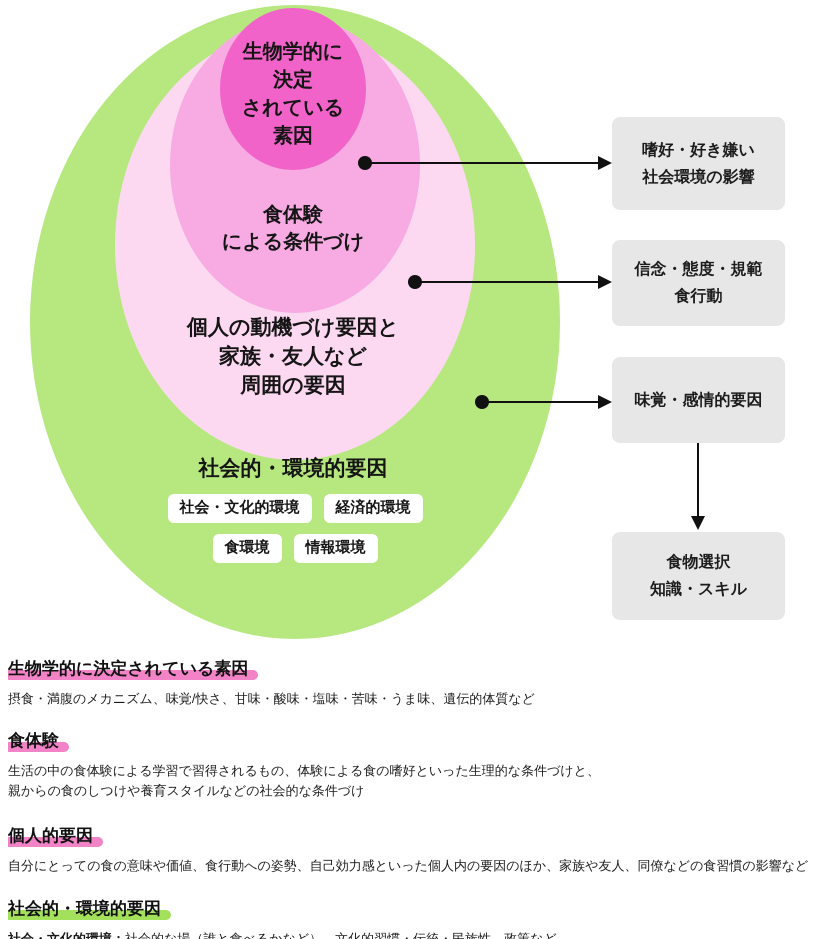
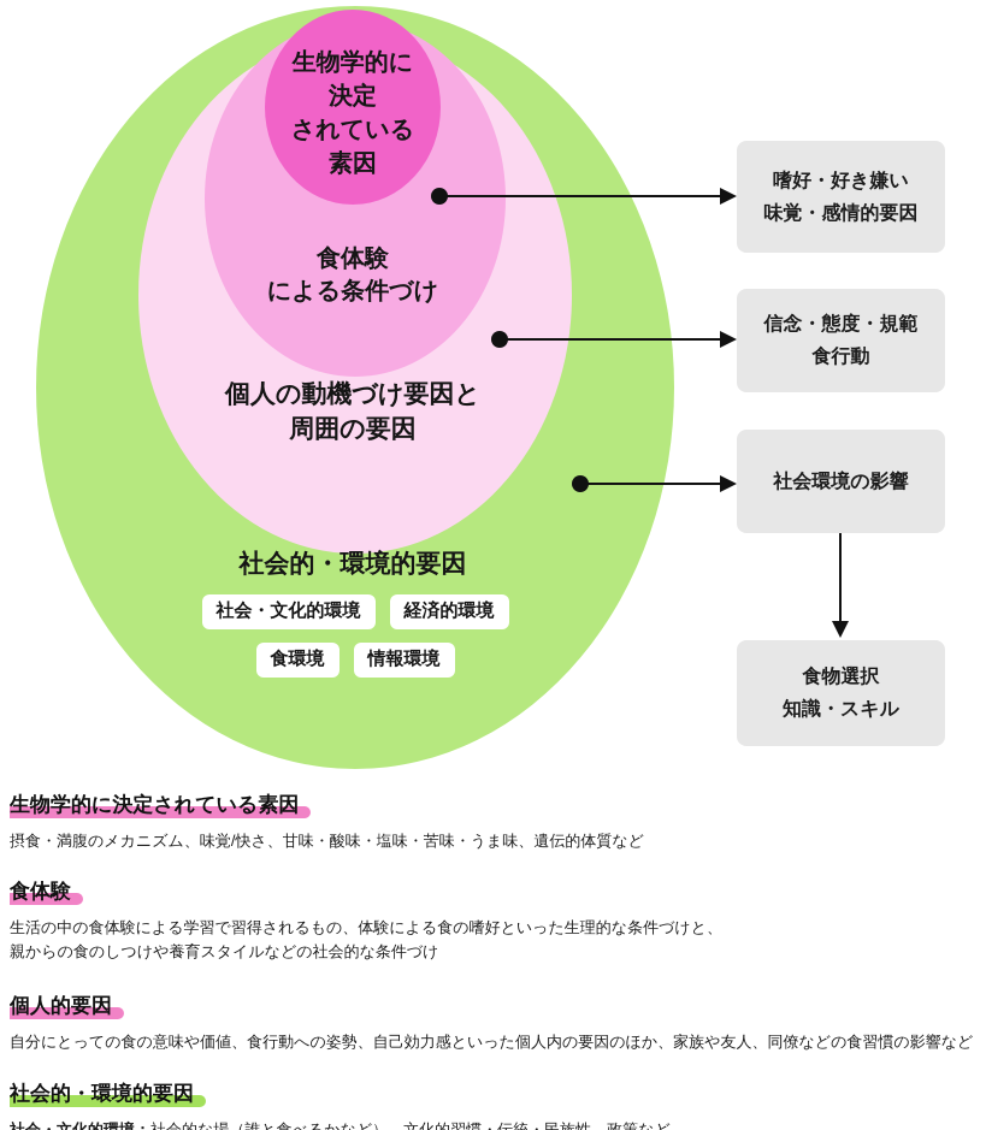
  生物学的に
  決定
  されている
  素因
  食体験
  による条件づけ
  個人の動機づけ要因と
- 家族・友人など
  周囲の要因
  社会的・環境的要因
  社会・文化的環境
  経済的環境
  食環境
  情報環境
  嗜好・好き嫌い
- 社会環境の影響
+ 味覚・感情的要因
  信念・態度・規範
  食行動
- 味覚・感情的要因
+ 社会環境の影響
  食物選択
  知識・スキル
  生物学的に決定されている素因
  摂食・満腹のメカニズム、味覚/快さ、甘味・酸味・塩味・苦味・うま味、遺伝的体質など
  食体験
  生活の中の食体験による学習で習得されるもの、体験による食の嗜好といった生理的な条件づけと、
  親からの食のしつけや養育スタイルなどの社会的な条件づけ
  個人的要因
  自分にとっての食の意味や価値、食行動への姿勢、自己効力感といった個人内の要因のほか、家族や友人、同僚などの食習慣の影響など
  社会的・環境的要因
